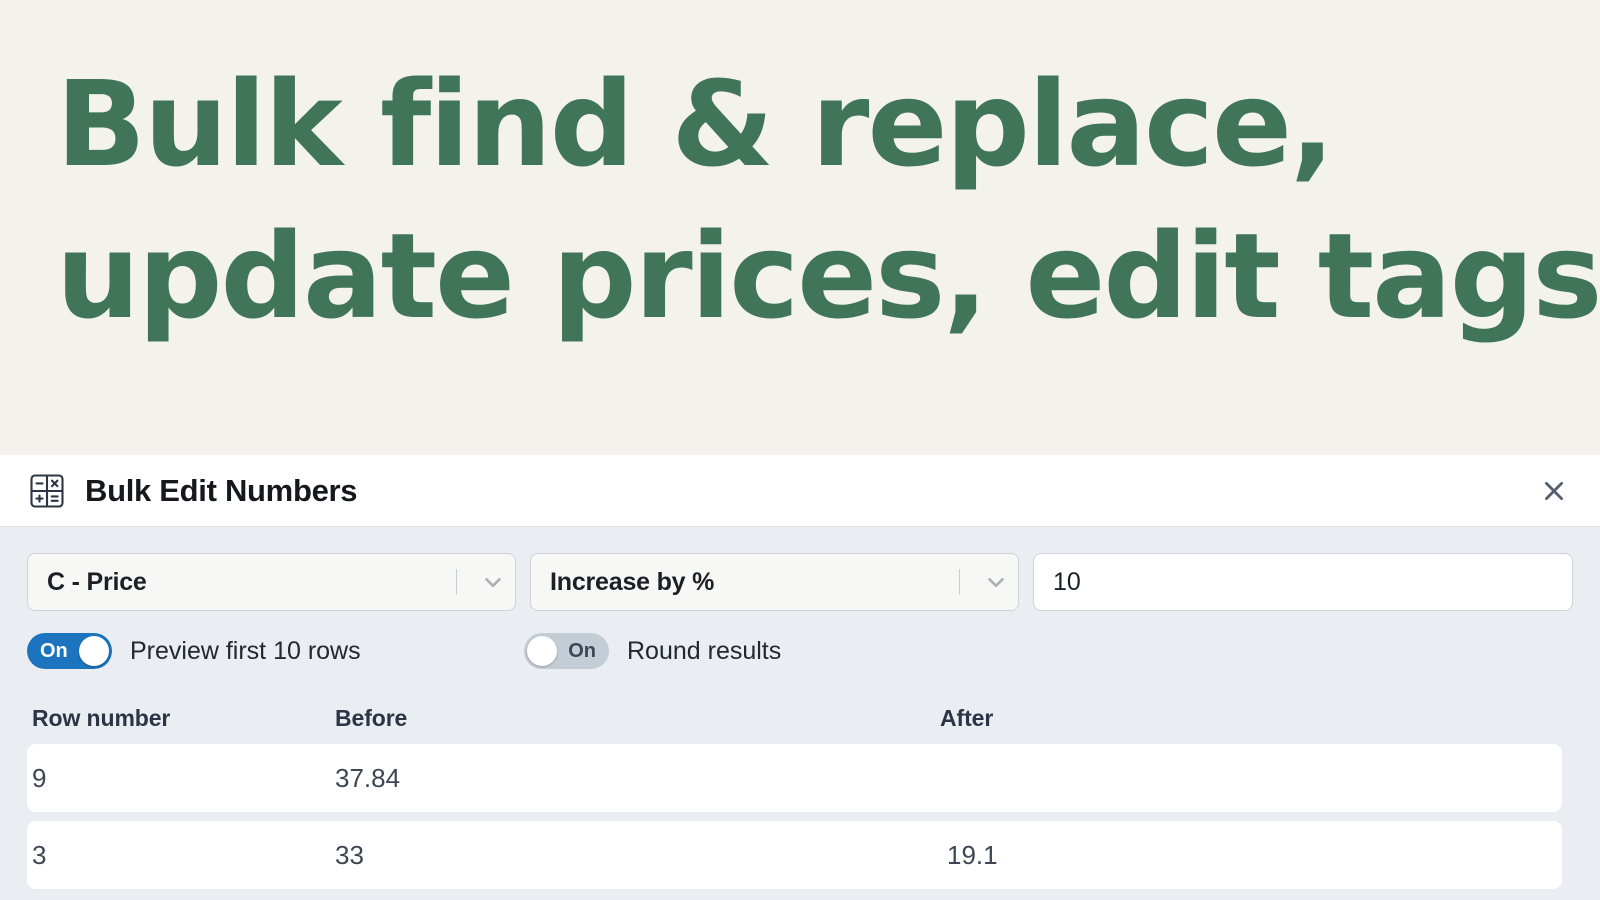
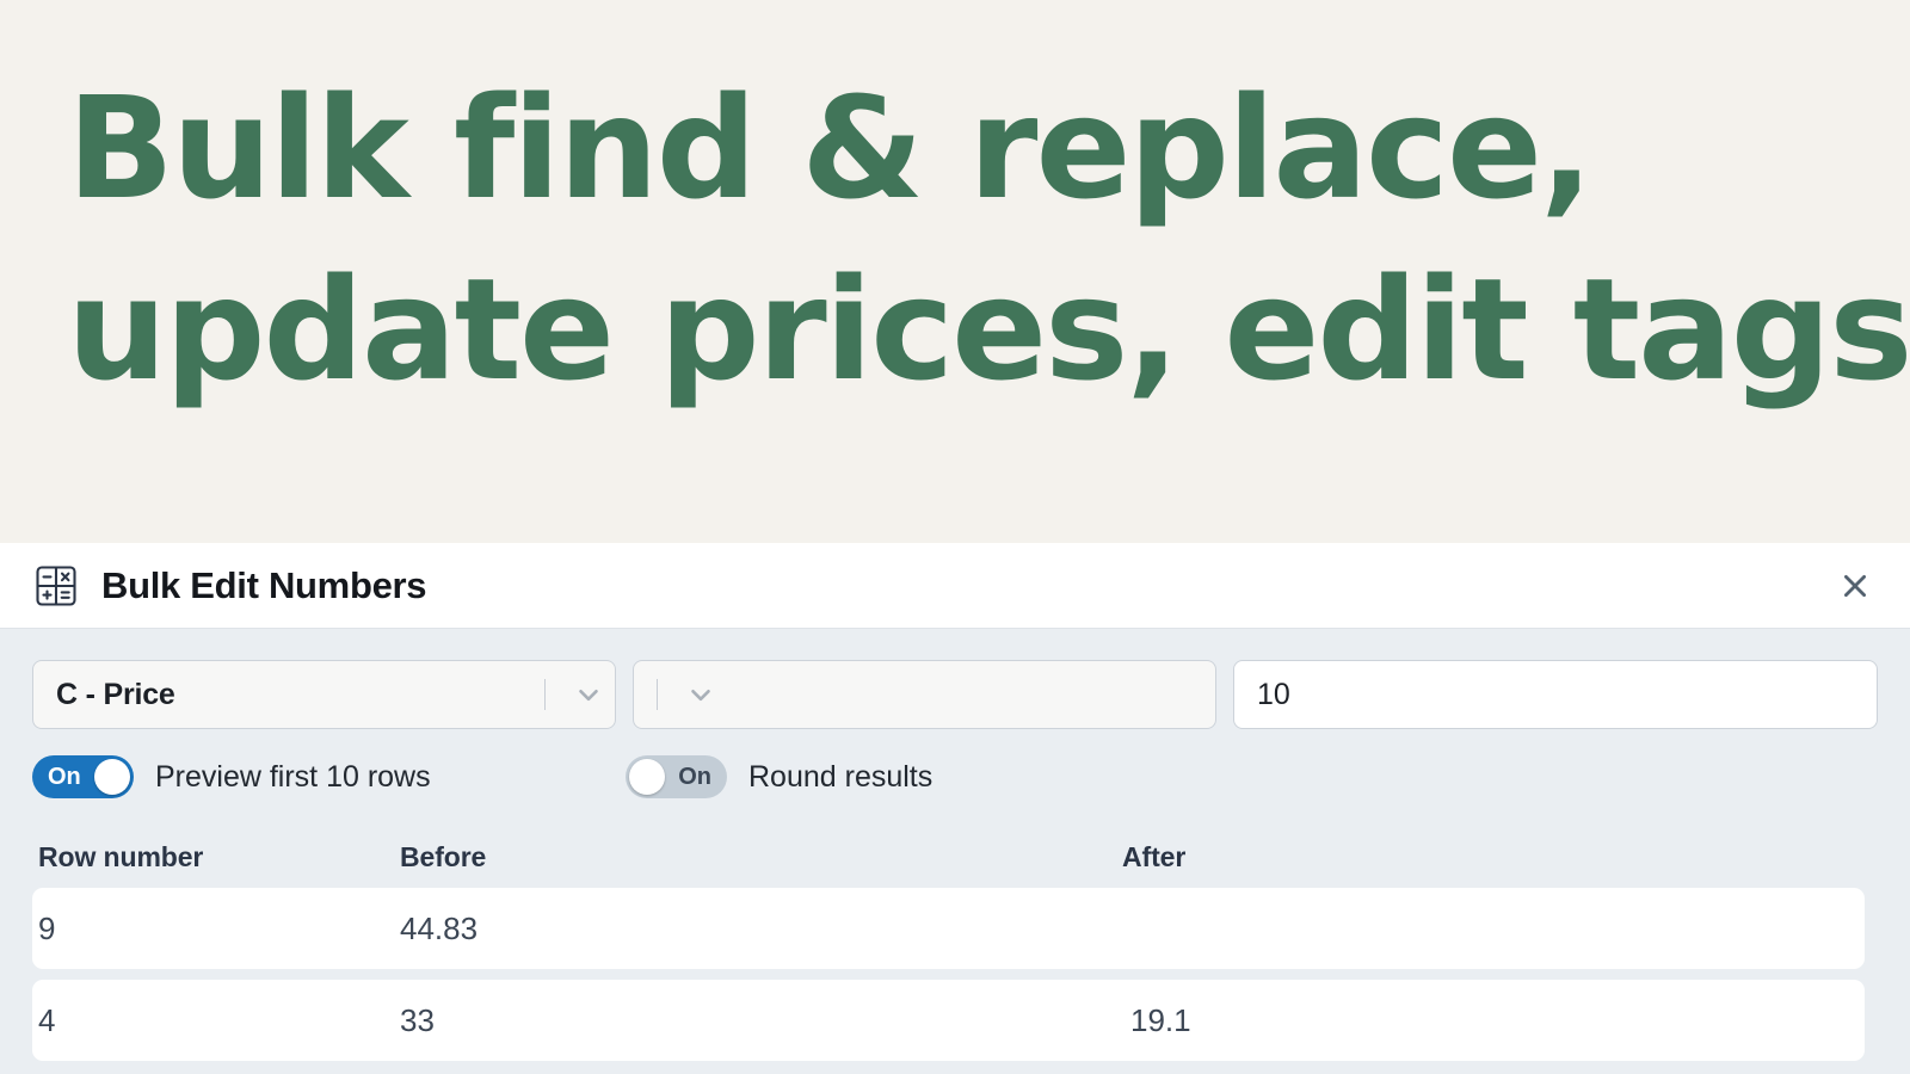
  Bulk find & replace,
  update prices, edit tags
  Bulk Edit Numbers
  C - Price
- Increase by %
  10
  On
  Preview first 10 rows
  On
  Round results
  Row number
  Before
  After
  9
- 37.84
+ 44.83
- 3
+ 4
  33
  19.1
